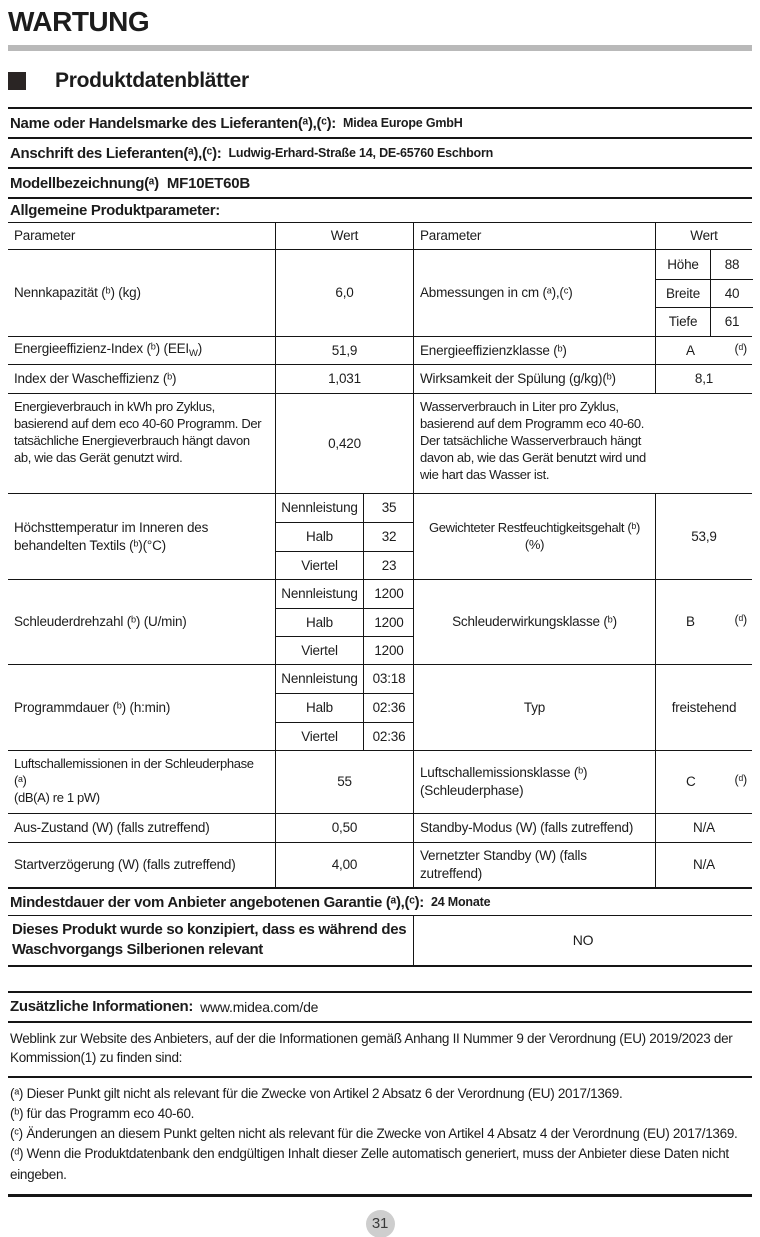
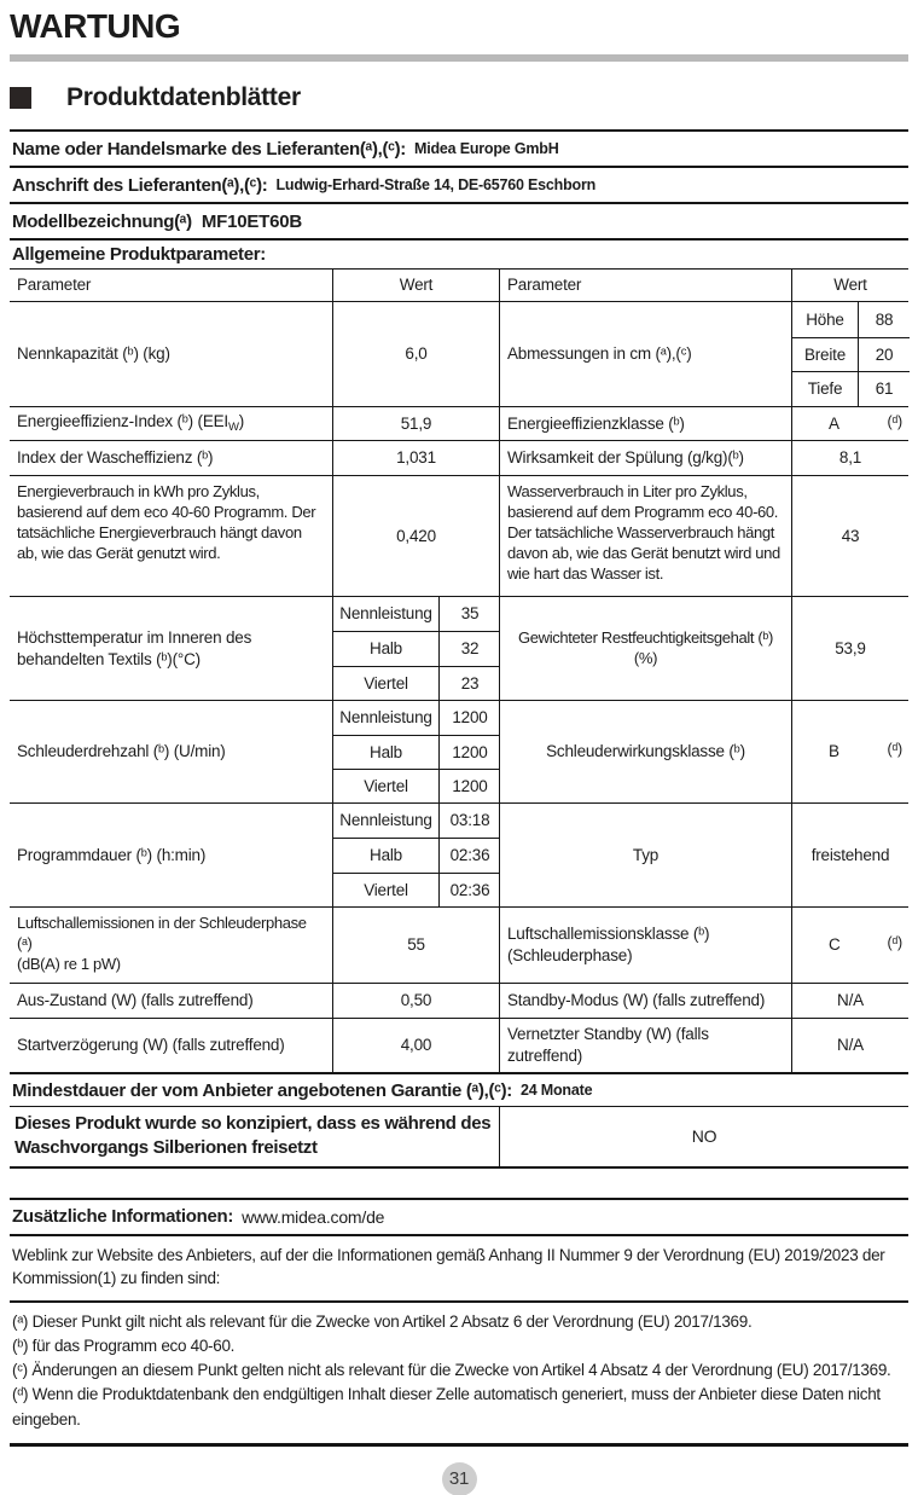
  WARTUNG
  Produktdatenblätter
  Name oder Handelsmarke des Lieferanten(ᵃ),(ᶜ):
  Midea Europe GmbH
  Anschrift des Lieferanten(ᵃ),(ᶜ):
  Ludwig-Erhard-Straße 14, DE-65760 Eschborn
  Modellbezeichnung(ᵃ)
  MF10ET60B
  Allgemeine Produktparameter:
  Parameter
  Wert
  Parameter
  Wert
  Nennkapazität (ᵇ) (kg)
  6,0
  Abmessungen in cm (ᵃ),(ᶜ)
  Höhe
  88
  Breite
- 40
+ 20
  Tiefe
  61
  Energieeffizienz-Index (ᵇ) (EEIW)
  51,9
  Energieeffizienzklasse (ᵇ)
  A
  (ᵈ)
  Index der Wascheffizienz (ᵇ)
  1,031
  Wirksamkeit der Spülung (g/kg)(ᵇ)
  8,1
  Energieverbrauch in kWh pro Zyklus, basierend auf dem eco 40-60 Programm. Der tatsächliche Energieverbrauch hängt davon ab, wie das Gerät genutzt wird.
  0,420
  Wasserverbrauch in Liter pro Zyklus, basierend auf dem Programm eco 40-60. Der tatsächliche Wasserverbrauch hängt davon ab, wie das Gerät benutzt wird und wie hart das Wasser ist.
+ 43
  Höchsttemperatur im Inneren des behandelten Textils (ᵇ)(°C)
  Nennleistung
  35
  Halb
  32
  Viertel
  23
  Gewichteter Restfeuchtigkeitsgehalt (ᵇ)
  (%)
  53,9
  Schleuderdrehzahl (ᵇ) (U/min)
  Nennleistung
  1200
  Halb
  1200
  Viertel
  1200
  Schleuderwirkungsklasse (ᵇ)
  B
  (ᵈ)
  Programmdauer (ᵇ) (h:min)
  Nennleistung
  03:18
  Halb
  02:36
  Viertel
  02:36
  Typ
  freistehend
  Luftschallemissionen in der Schleuderphase
  (ᵃ)
  (dB(A) re 1 pW)
  55
  Luftschallemissionsklasse (ᵇ)
  (Schleuderphase)
  C
  (ᵈ)
  Aus-Zustand (W) (falls zutreffend)
  0,50
  Standby-Modus (W) (falls zutreffend)
  N/A
  Startverzögerung (W) (falls zutreffend)
  4,00
  Vernetzter Standby (W) (falls zutreffend)
  N/A
  Mindestdauer der vom Anbieter angebotenen Garantie (ᵃ),(ᶜ):
  24 Monate
- Dieses Produkt wurde so konzipiert, dass es während des Waschvorgangs Silberionen relevant
+ Dieses Produkt wurde so konzipiert, dass es während des Waschvorgangs Silberionen freisetzt
  NO
  Zusätzliche Informationen:
  www.midea.com/de
  Weblink zur Website des Anbieters, auf der die Informationen gemäß Anhang II Nummer 9 der Verordnung (EU) 2019/2023 der Kommission(1) zu finden sind:
  (ᵃ) Dieser Punkt gilt nicht als relevant für die Zwecke von Artikel 2 Absatz 6 der Verordnung (EU) 2017/1369.
  (ᵇ) für das Programm eco 40-60.
  (ᶜ) Änderungen an diesem Punkt gelten nicht als relevant für die Zwecke von Artikel 4 Absatz 4 der Verordnung (EU) 2017/1369.
  (ᵈ) Wenn die Produktdatenbank den endgültigen Inhalt dieser Zelle automatisch generiert, muss der Anbieter diese Daten nicht eingeben.
  31
